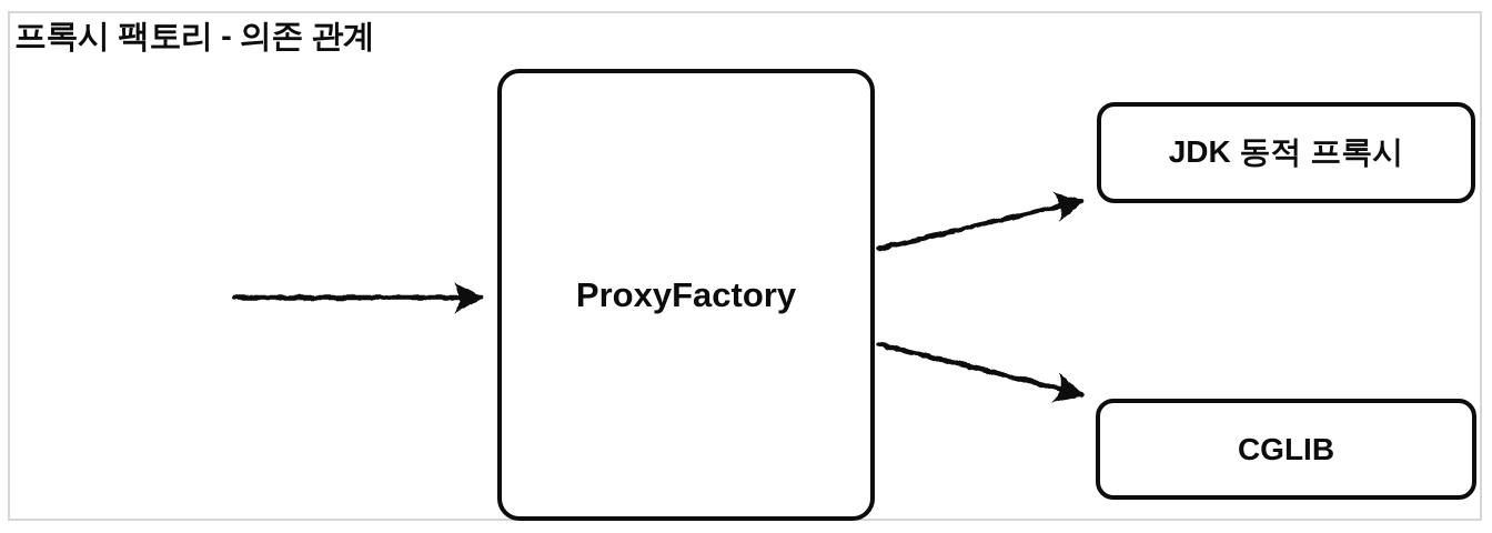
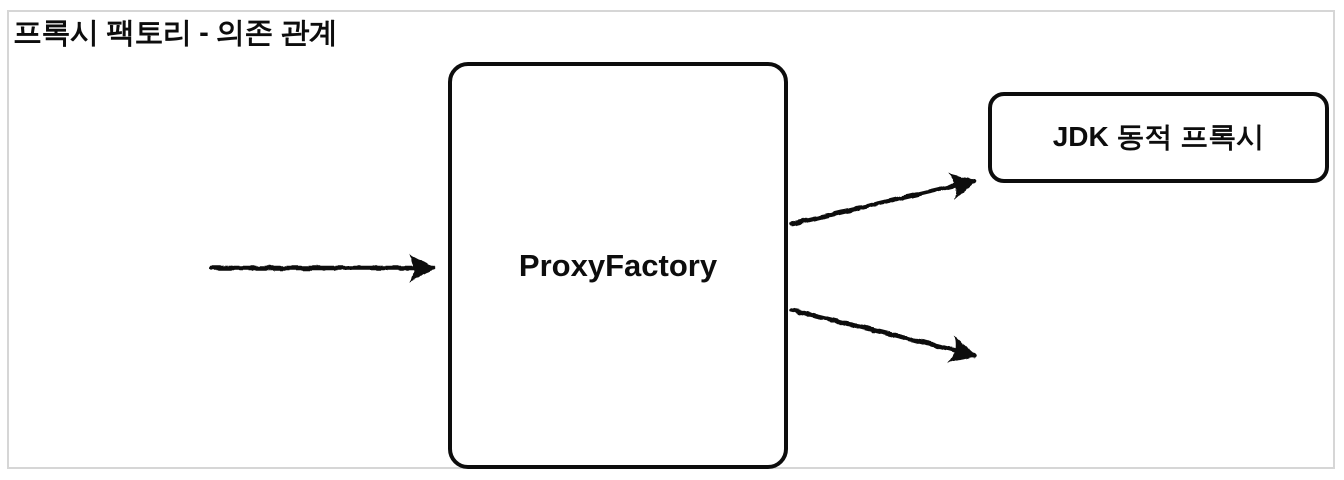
  프록시 팩토리 - 의존 관계
  ProxyFactory
  JDK 동적 프록시
- CGLIB
